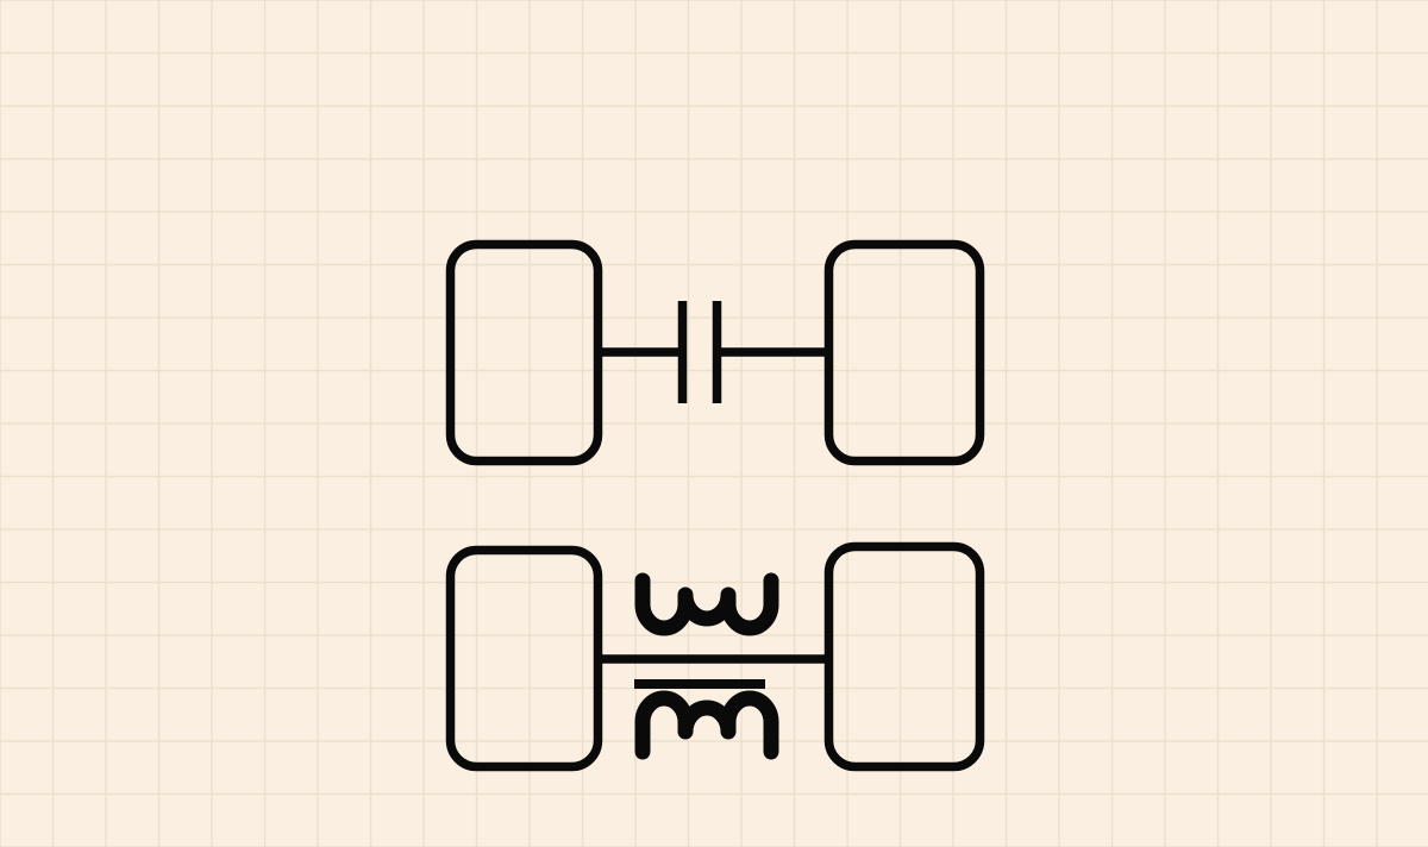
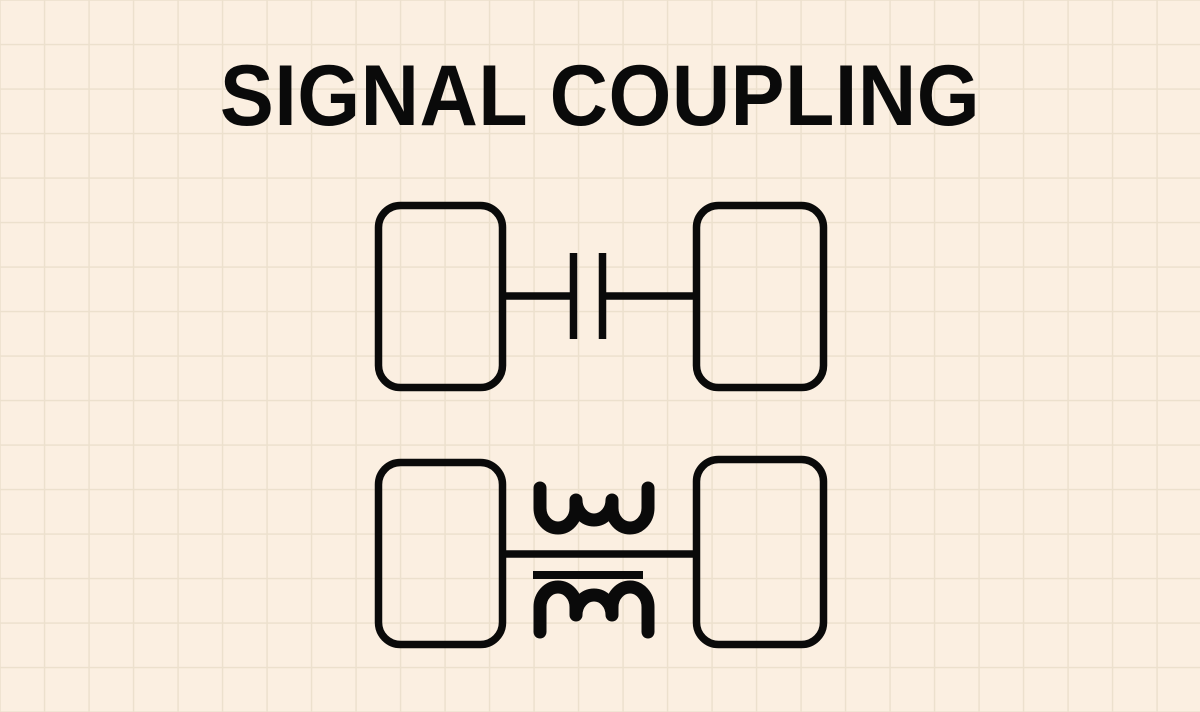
+ SIGNAL COUPLING
